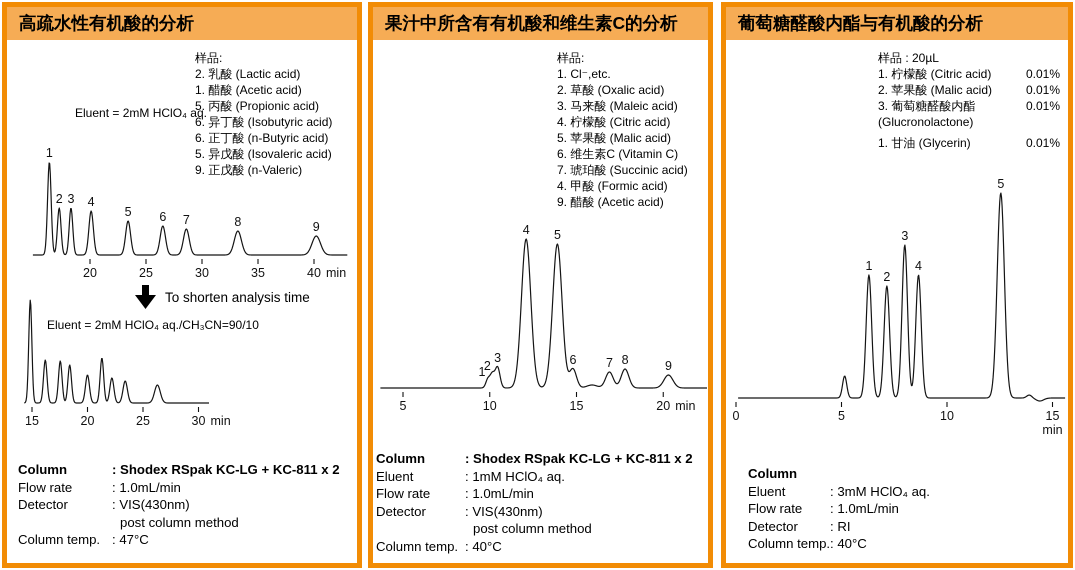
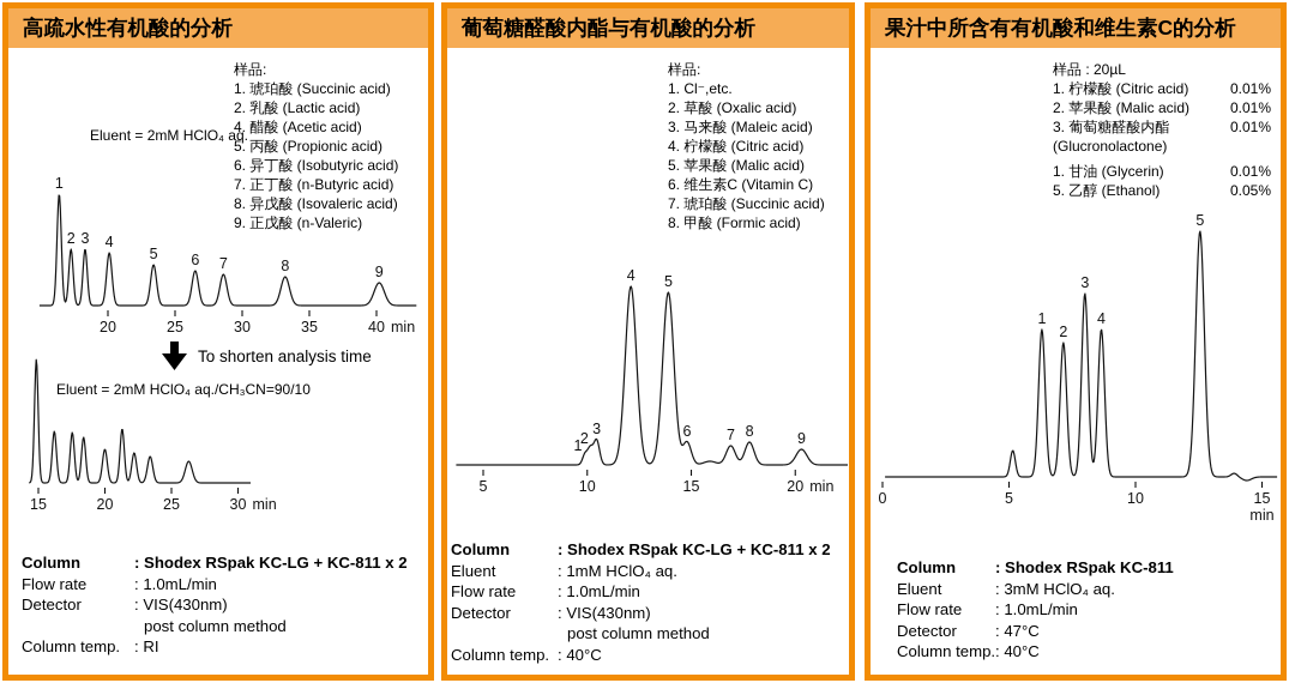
  高疏水性有机酸的分析
  样品:
+ 1. 琥珀酸 (Succinic acid)
  2. 乳酸 (Lactic acid)
- 1. 醋酸 (Acetic acid)
+ 4. 醋酸 (Acetic acid)
  5. 丙酸 (Propionic acid)
  6. 异丁酸 (Isobutyric acid)
- 6. 正丁酸 (n-Butyric acid)
+ 7. 正丁酸 (n-Butyric acid)
- 5. 异戊酸 (Isovaleric acid)
+ 8. 异戊酸 (Isovaleric acid)
  9. 正戊酸 (n-Valeric)
  Eluent = 2mM HClO₄ aq.
  20
  25
  30
  35
  40
  min
  1
  2
  3
  4
  5
  6
  7
  8
  9
  To shorten analysis time
  Eluent = 2mM HClO₄ aq./CH₃CN=90/10
  15
  20
  25
  30
  min
  Column
  : Shodex RSpak KC-LG + KC-811 x 2
  Flow rate
  : 1.0mL/min
  Detector
  : VIS(430nm)
  post column method
  Column temp.
- : 47°C
+ : RI
- 果汁中所含有有机酸和维生素C的分析
+ 葡萄糖醛酸内酯与有机酸的分析
  样品:
  1. Cl⁻,etc.
  2. 草酸 (Oxalic acid)
  3. 马来酸 (Maleic acid)
  4. 柠檬酸 (Citric acid)
  5. 苹果酸 (Malic acid)
  6. 维生素C (Vitamin C)
  7. 琥珀酸 (Succinic acid)
- 4. 甲酸 (Formic acid)
+ 8. 甲酸 (Formic acid)
- 9. 醋酸 (Acetic acid)
  5
  10
  15
  20
  min
  1
  2
  3
  4
  5
  6
  7
  8
  9
  Column
  : Shodex RSpak KC-LG + KC-811 x 2
  Eluent
  : 1mM HClO₄ aq.
  Flow rate
  : 1.0mL/min
  Detector
  : VIS(430nm)
  post column method
  Column temp.
  : 40°C
- 葡萄糖醛酸内酯与有机酸的分析
+ 果汁中所含有有机酸和维生素C的分析
  样品 : 20µL
  1. 柠檬酸 (Citric acid)
  0.01%
  2. 苹果酸 (Malic acid)
  0.01%
  3. 葡萄糖醛酸内酯
  (Glucronolactone)
  0.01%
  1. 甘油 (Glycerin)
  0.01%
+ 5. 乙醇 (Ethanol)
+ 0.05%
  0
  5
  10
  15
  min
  1
  2
  3
  4
  5
  Column
+ : Shodex RSpak KC-811
  Eluent
  : 3mM HClO₄ aq.
  Flow rate
  : 1.0mL/min
  Detector
- : RI
+ : 47°C
  Column temp.
  : 40°C
